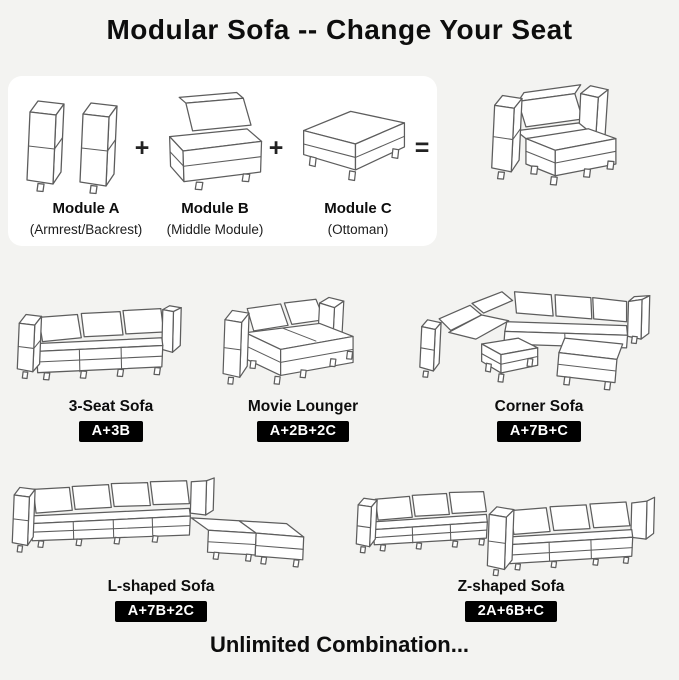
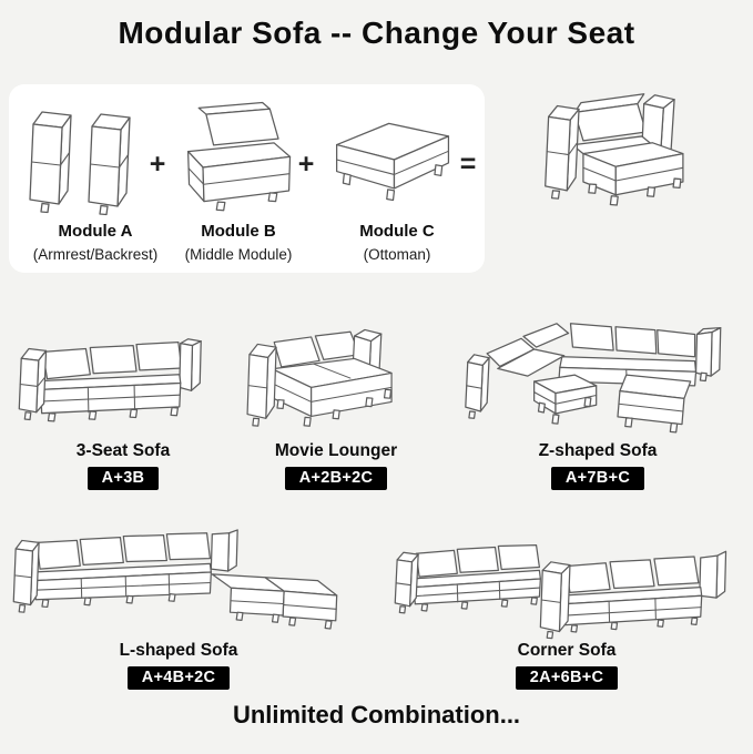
  Modular Sofa -- Change Your Seat
  +
  +
  =
  Module A
  (Armrest/Backrest)
  Module B
  (Middle Module)
  Module C
  (Ottoman)
  3-Seat Sofa
  A+3B
  Movie Lounger
  A+2B+2C
- Corner Sofa
+ Z-shaped Sofa
  A+7B+C
  L-shaped Sofa
- A+7B+2C
+ A+4B+2C
- Z-shaped Sofa
+ Corner Sofa
  2A+6B+C
  Unlimited Combination...
